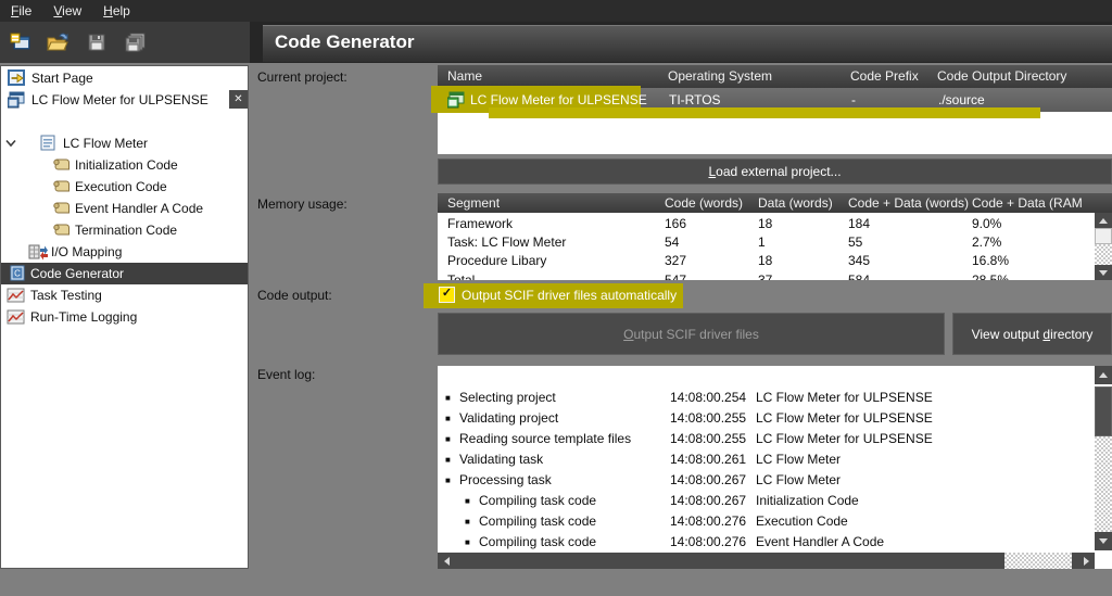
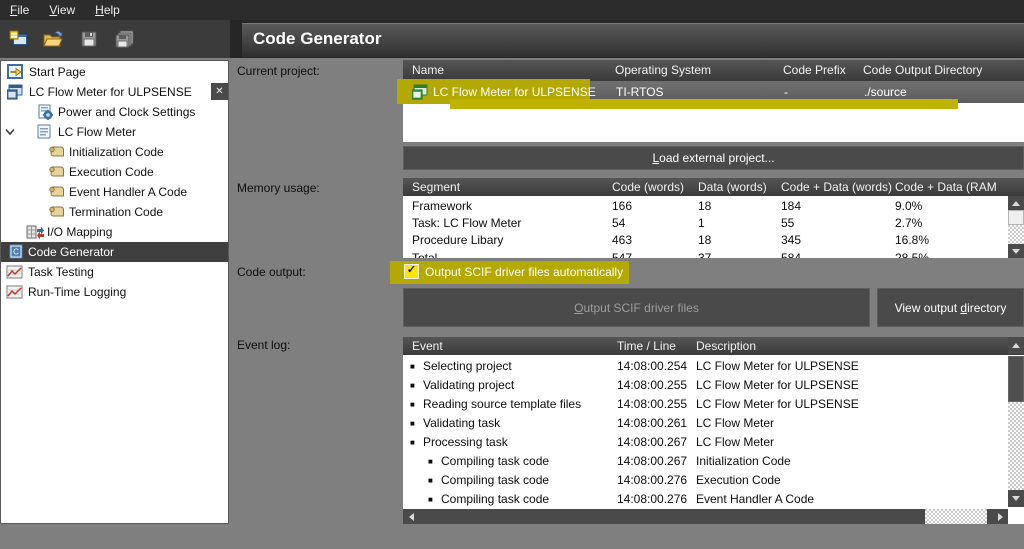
  File
  View
  Help
  Code Generator
  Start Page
  LC Flow Meter for ULPSENSE
  ✕
+ Power and Clock Settings
  LC Flow Meter
  Initialization Code
  Execution Code
  Event Handler A Code
  Termination Code
  I/O Mapping
  C
  Code Generator
  Task Testing
  Run-Time Logging
  Current project:
  Memory usage:
  Code output:
  Event log:
  Name
  Operating System
  Code Prefix
  Code Output Directory
  LC Flow Meter for ULPSENSE
  TI-RTOS
  -
  ./source
  Load external project...
  Segment
  Code (words)
  Data (words)
  Code + Data (words)
  Code + Data (RAM
  Framework
  166
  18
  184
  9.0%
  Task: LC Flow Meter
  54
  1
  55
  2.7%
  Procedure Libary
- 327
+ 463
  18
  345
  16.8%
  ✓
  Output SCIF driver files automatically
  Output SCIF driver files
  View output directory
+ Event
+ Time / Line
+ Description
  ■
  Selecting project
  14:08:00.254
  LC Flow Meter for ULPSENSE
  ■
  Validating project
  14:08:00.255
  LC Flow Meter for ULPSENSE
  ■
  Reading source template files
  14:08:00.255
  LC Flow Meter for ULPSENSE
  ■
  Validating task
  14:08:00.261
  LC Flow Meter
  ■
  Processing task
  14:08:00.267
  LC Flow Meter
  ■
  Compiling task code
  14:08:00.267
  Initialization Code
  ■
  Compiling task code
  14:08:00.276
  Execution Code
  ■
  Compiling task code
  14:08:00.276
  Event Handler A Code
